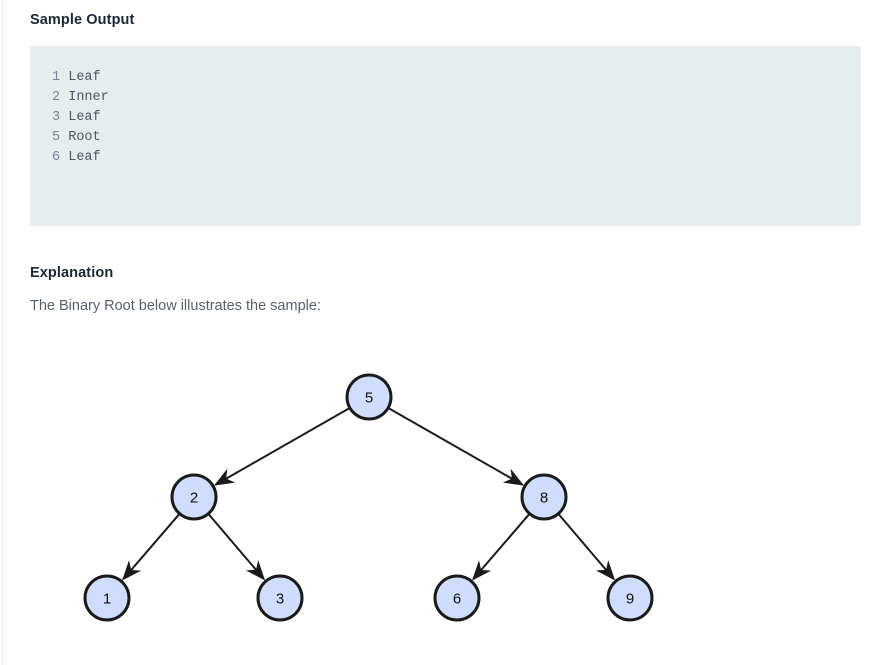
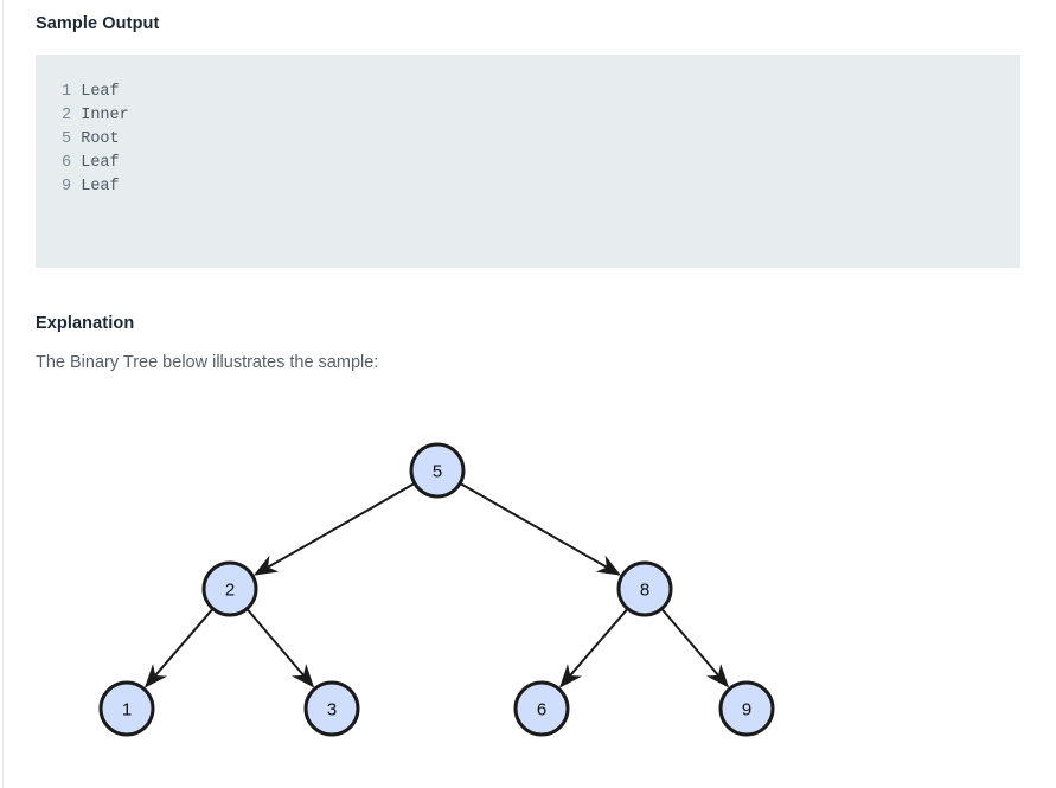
  Sample Output
  1 Leaf
  2 Inner
- 3 Leaf
  5 Root
  6 Leaf
+ 9 Leaf
  Explanation
- The Binary Root below illustrates the sample:
+ The Binary Tree below illustrates the sample:
  5
  2
  8
  1
  3
  6
  9
